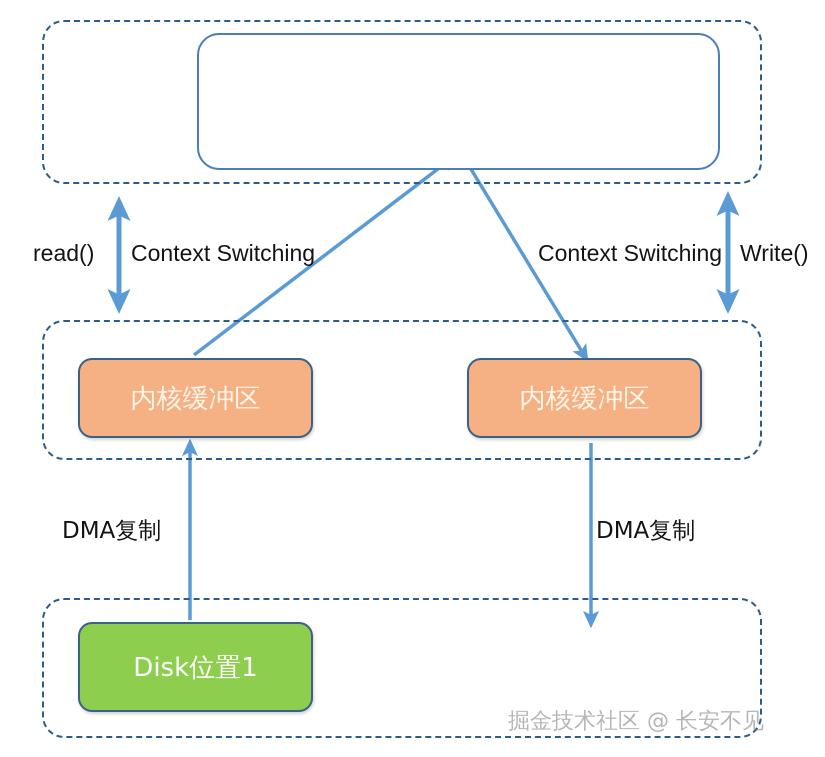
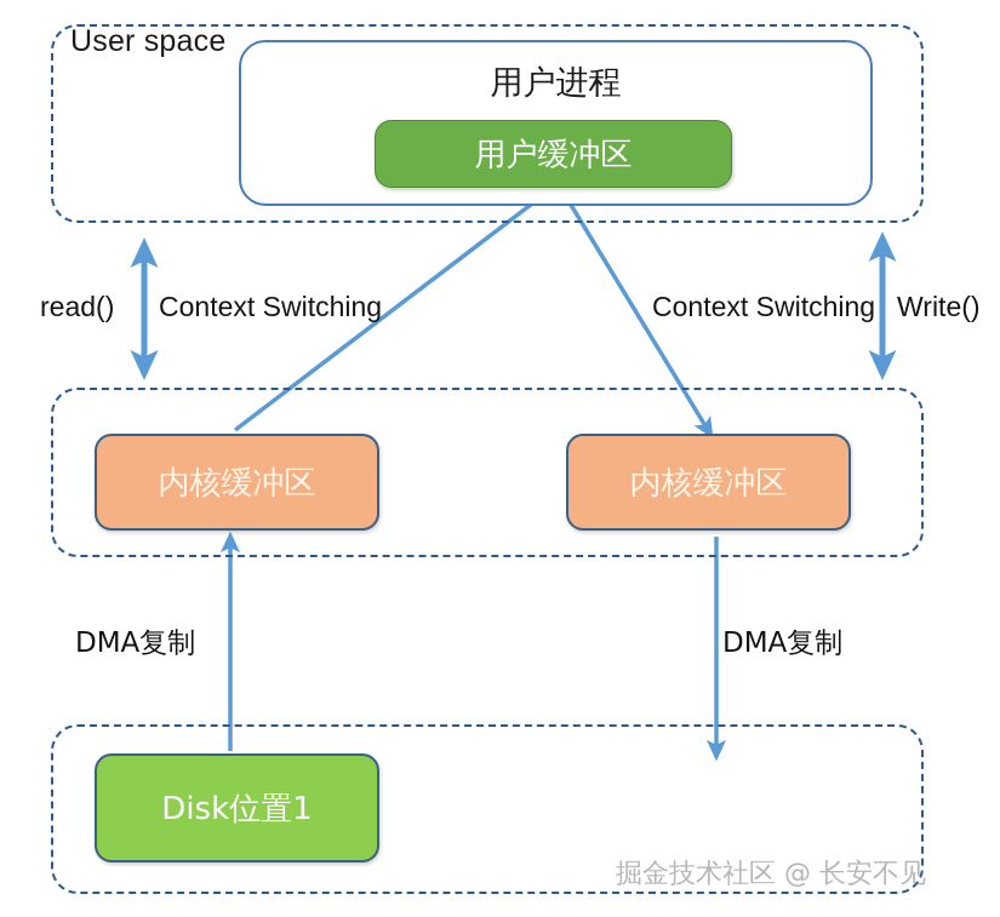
+ User space
+ 用户进程
+ 用户缓冲区
  内核缓冲区
  内核缓冲区
  Disk位置1
  read()
  Context Switching
  Context Switching
  Write()
  DMA复制
  DMA复制
  掘金技术社区 @ 长安不见
